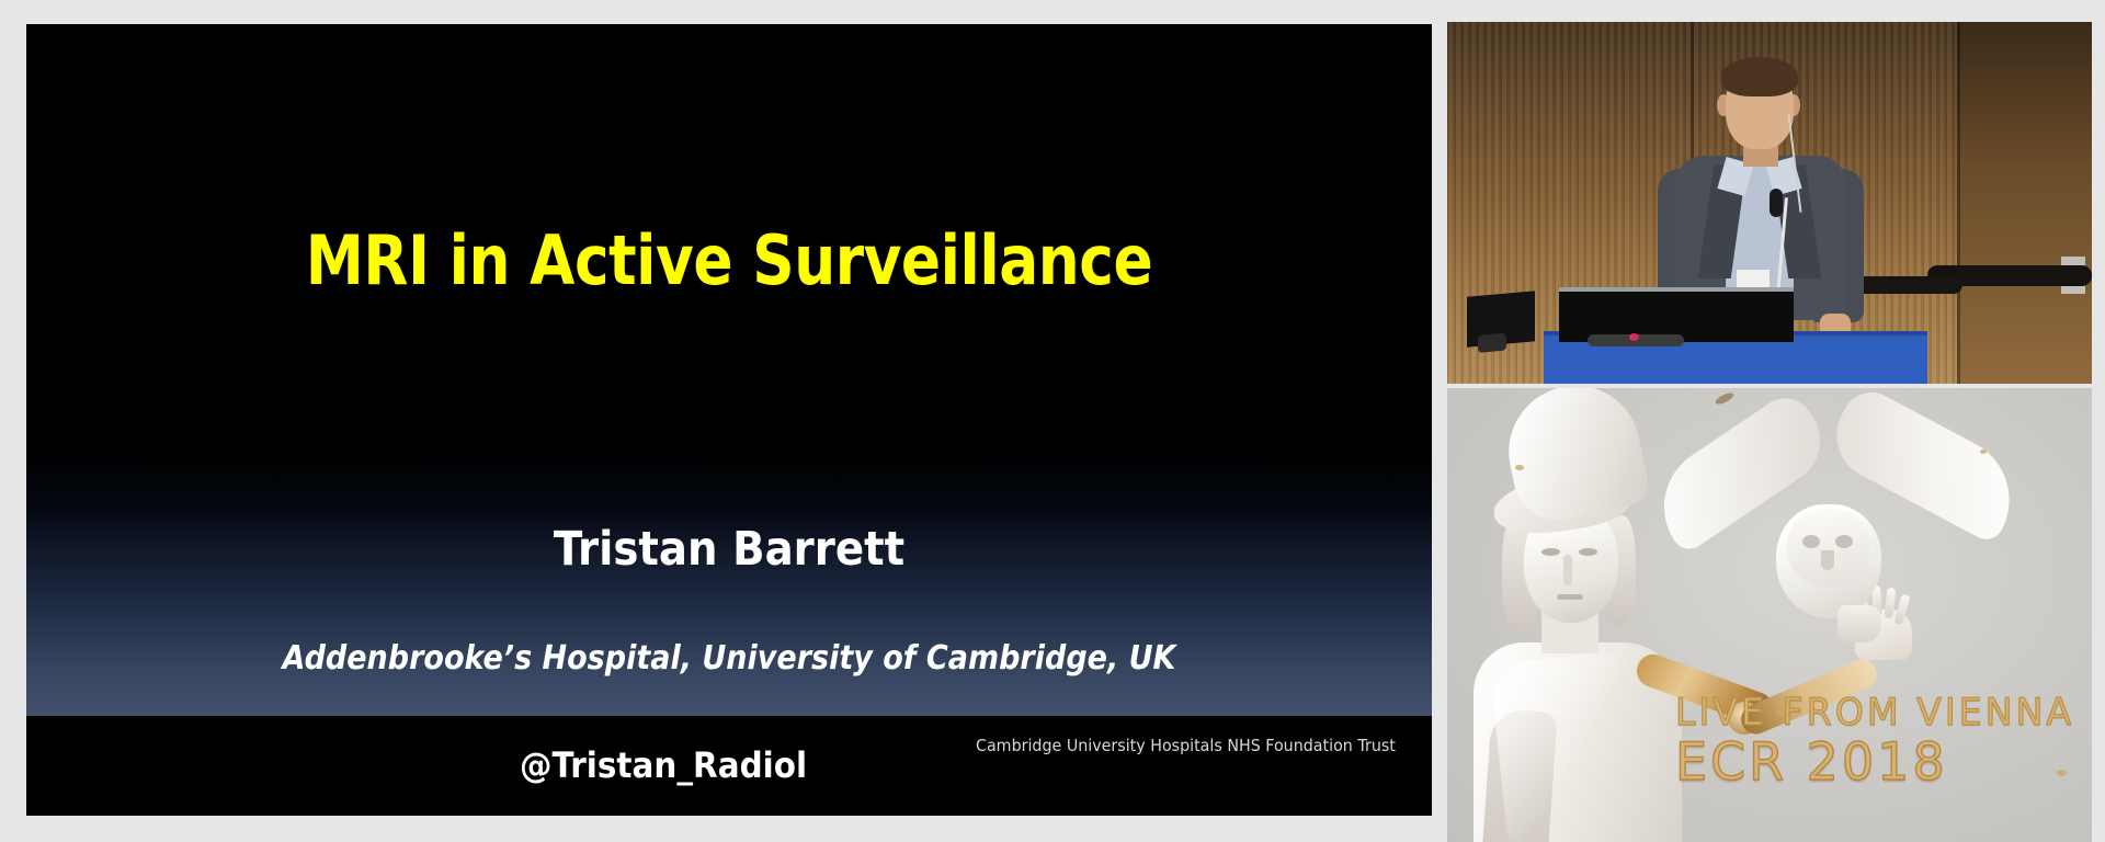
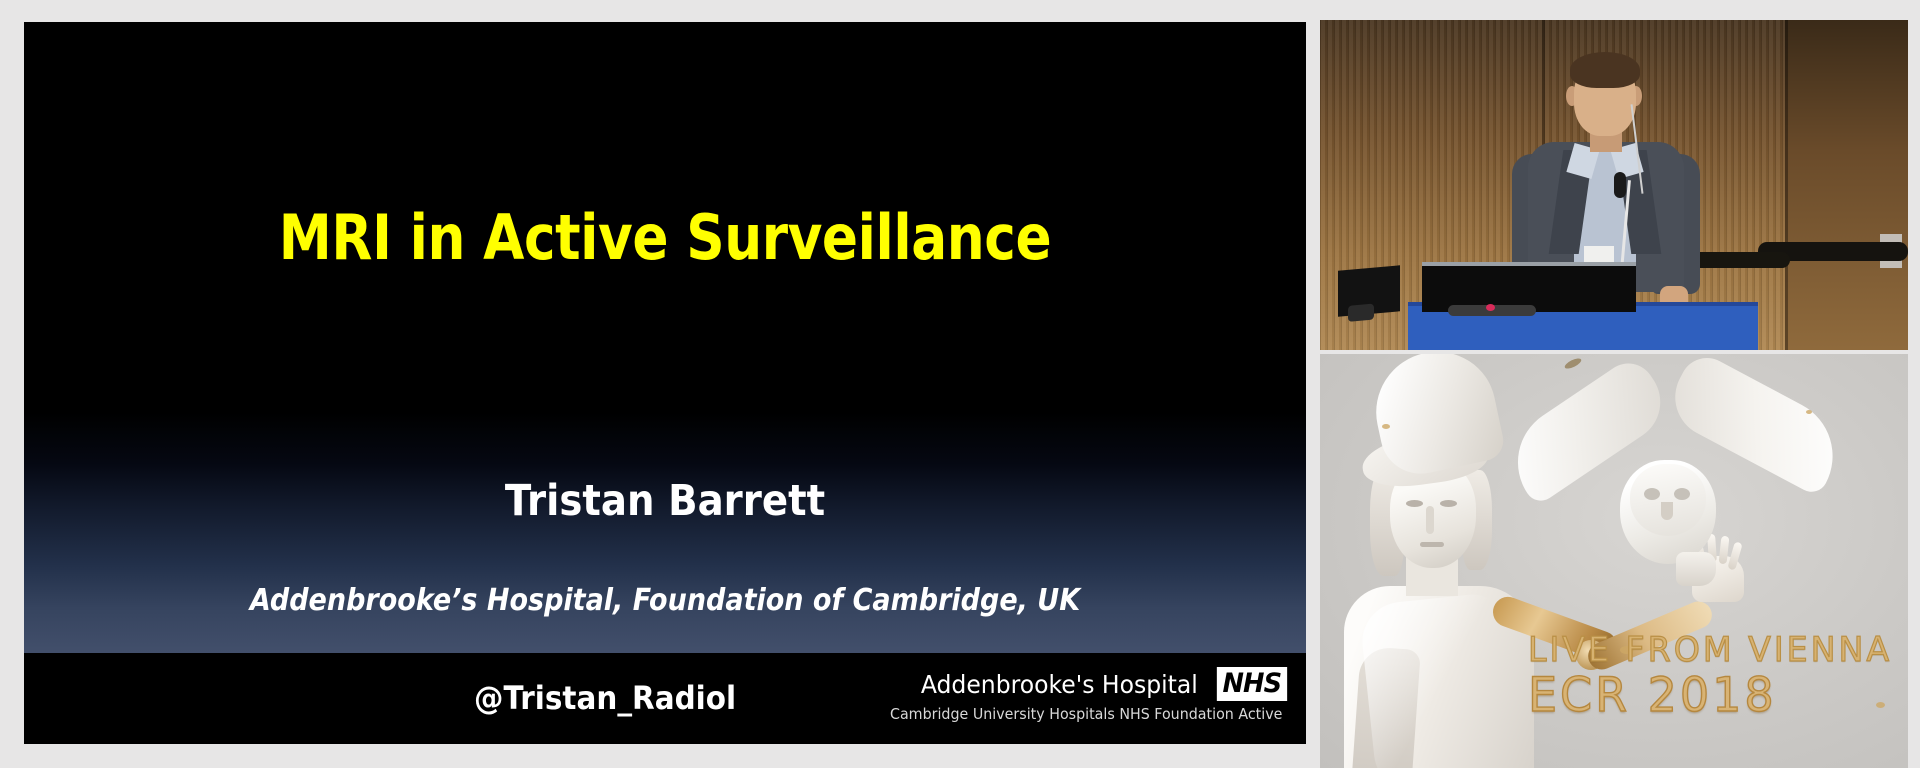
  MRI in Active Surveillance
  Tristan Barrett
- Addenbrooke’s Hospital, University of Cambridge, UK
+ Addenbrooke’s Hospital, Foundation of Cambridge, UK
  @Tristan_Radiol
+ Addenbrooke's Hospital
+ NHS
- Cambridge University Hospitals NHS Foundation Trust
+ Cambridge University Hospitals NHS Foundation Active
  LIVE FROM VIENNA
  ECR 2018
